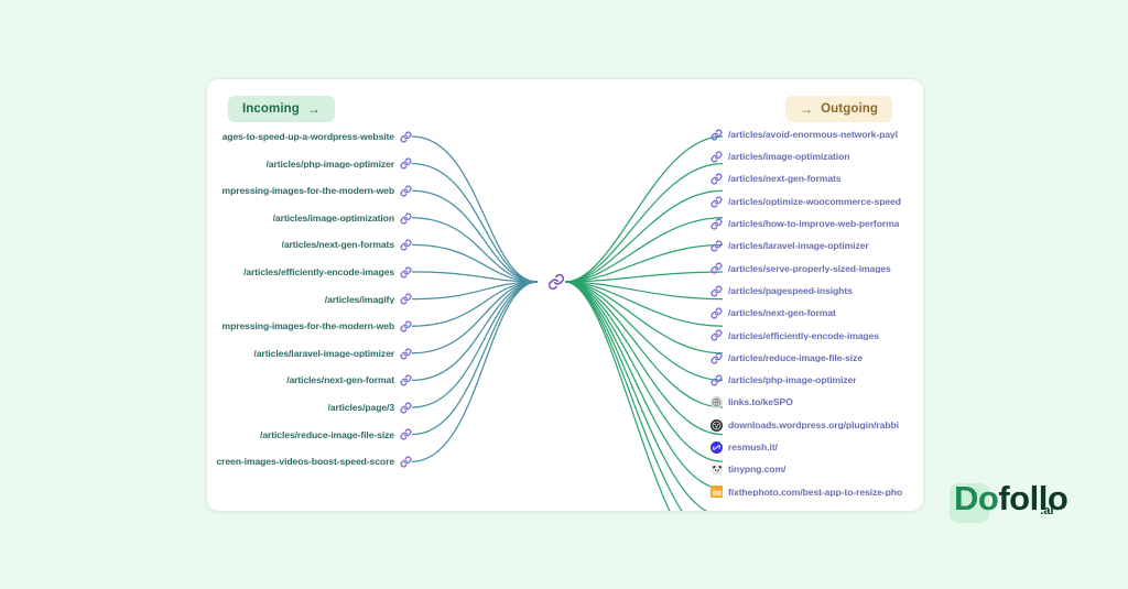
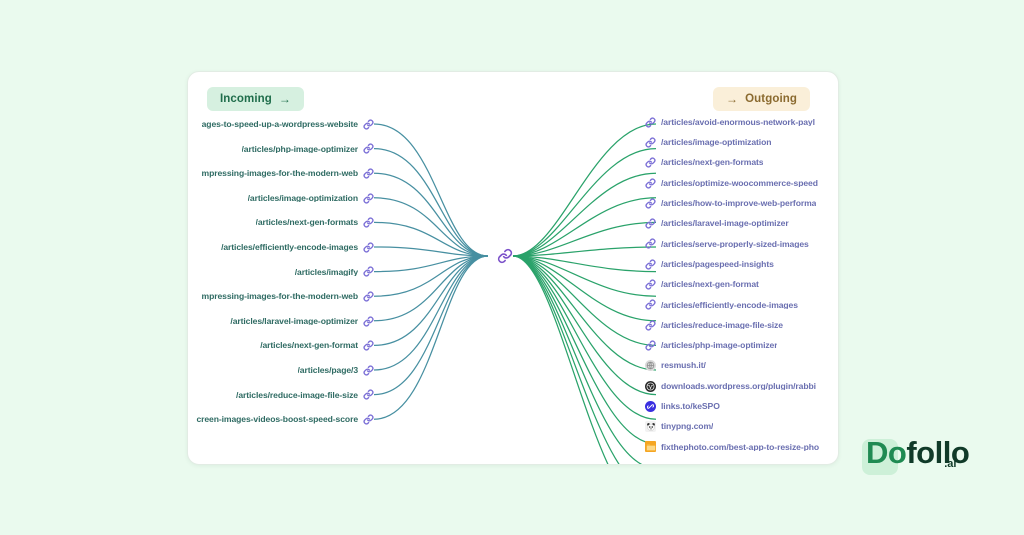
  Incoming
  →
  →
  Outgoing
  ages-to-speed-up-a-wordpress-website
  /articles/php-image-optimizer
  mpressing-images-for-the-modern-web
  /articles/image-optimization
  /articles/next-gen-formats
  /articles/efficiently-encode-images
  /articles/imagify
  mpressing-images-for-the-modern-web
  /articles/laravel-image-optimizer
  /articles/next-gen-format
  /articles/page/3
  /articles/reduce-image-file-size
  creen-images-videos-boost-speed-score
  /articles/avoid-enormous-network-payl
  /articles/image-optimization
  /articles/next-gen-formats
  /articles/optimize-woocommerce-speed
  /articles/how-to-improve-web-performa
  /articles/laravel-image-optimizer
  /articles/serve-properly-sized-images
  /articles/pagespeed-insights
  /articles/next-gen-format
  /articles/efficiently-encode-images
  /articles/reduce-image-file-size
  /articles/php-image-optimizer
- links.to/keSPO
+ resmush.it/
  downloads.wordpress.org/plugin/rabbi
- resmush.it/
+ links.to/keSPO
  tinypng.com/
  fixthephoto.com/best-app-to-resize-pho
  Do
  follo
  .ai
